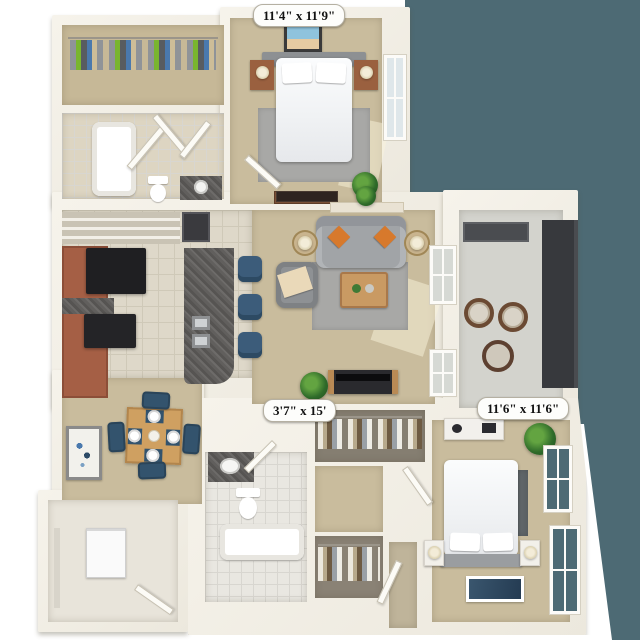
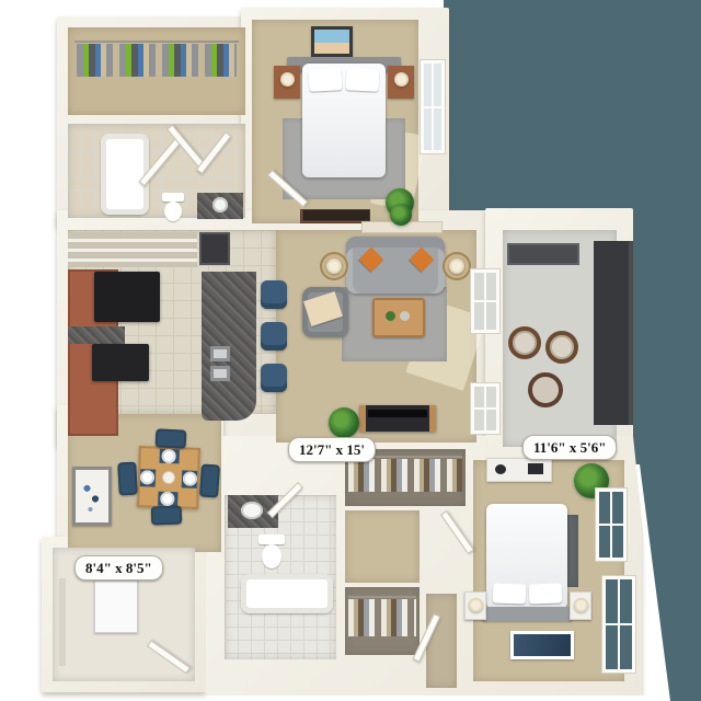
- 11'4" x 11'9"
- 3'7" x 15'
+ 12'7" x 15'
- 11'6" x 11'6"
+ 11'6" x 5'6"
+ 8'4" x 8'5"
